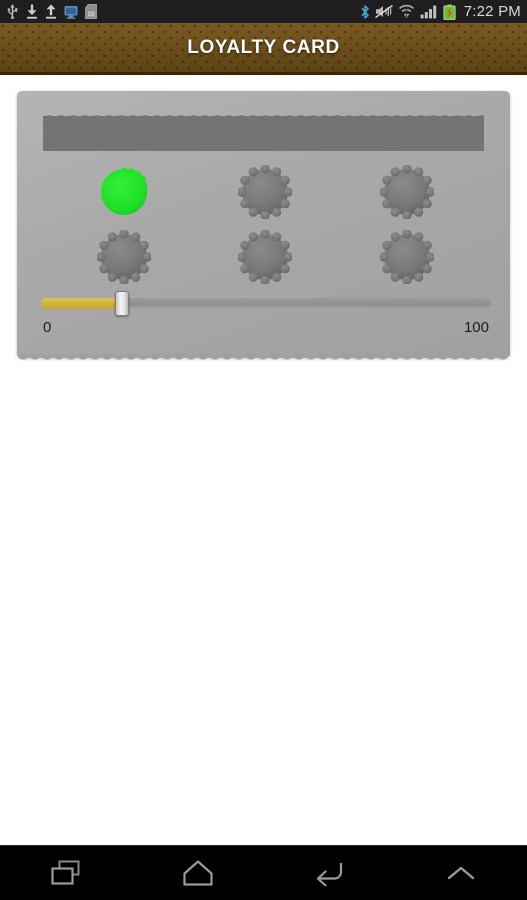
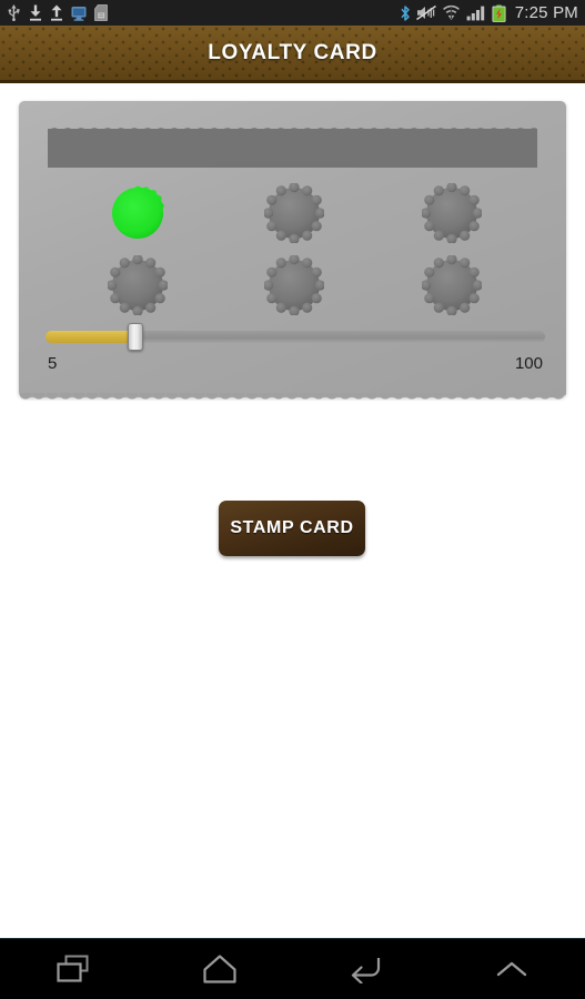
- 7:22 PM
+ 7:25 PM
  LOYALTY CARD
- 0
+ 5
  100
+ STAMP CARD
